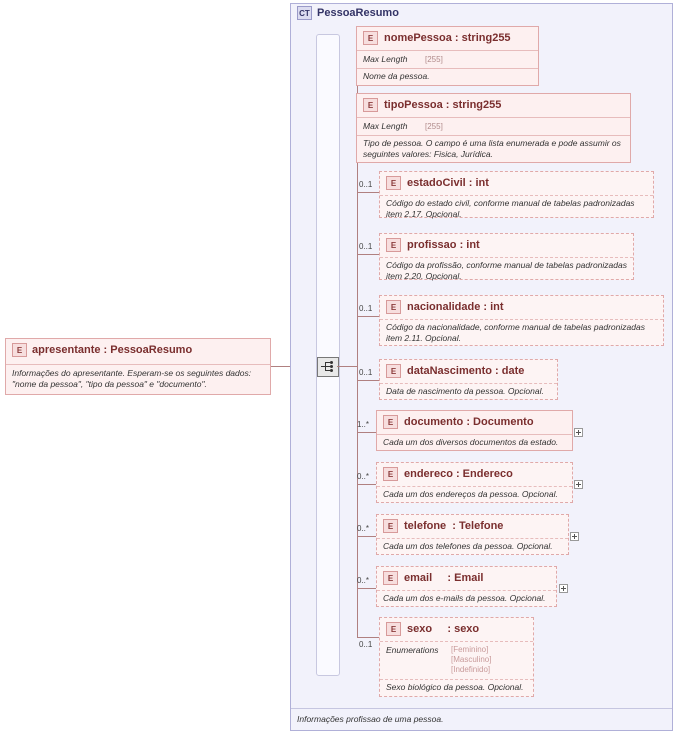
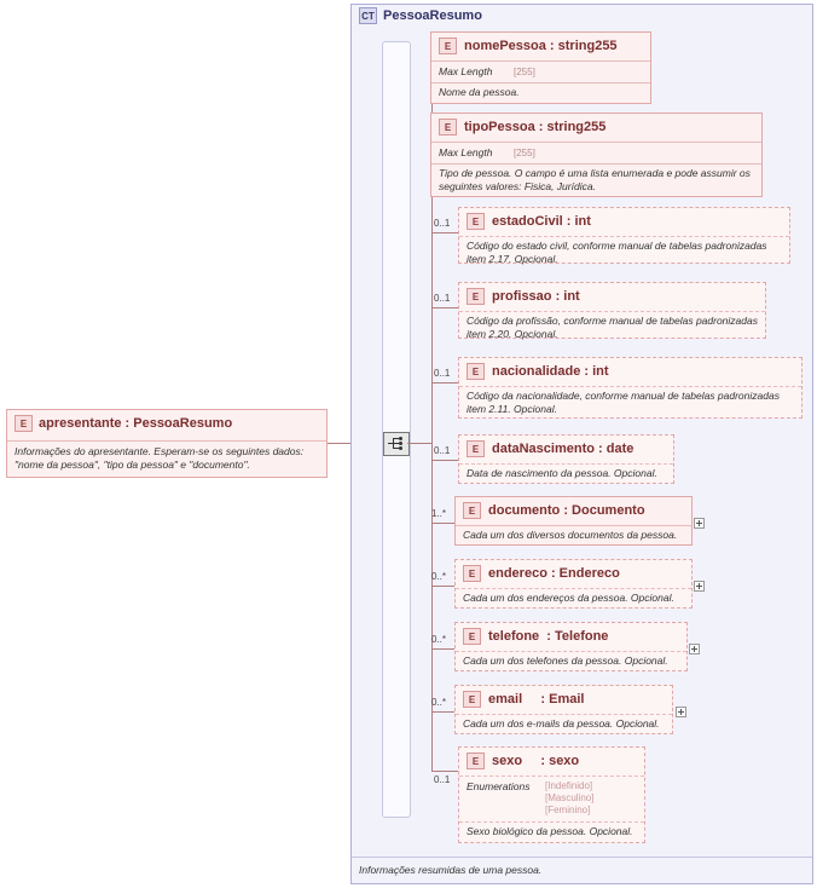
  E
  apresentante : PessoaResumo
  Informações do apresentante. Esperam-se os seguintes dados: "nome da pessoa", "tipo da pessoa" e "documento".
  CT
  PessoaResumo
- Informações profissao de uma pessoa.
+ Informações resumidas de uma pessoa.
  E
  nomePessoa : string255
  Max Length
  [255]
  Nome da pessoa.
  E
  tipoPessoa : string255
  Max Length
  [255]
  Tipo de pessoa. O campo é uma lista enumerada e pode assumir os seguintes valores: Fisica, Jurídica.
  0..1
  E
  estadoCivil : int
  Código do estado civil, conforme manual de tabelas padronizadas item 2.17. Opcional.
  0..1
  E
  profissao : int
  Código da profissão, conforme manual de tabelas padronizadas item 2.20. Opcional.
  0..1
  E
  nacionalidade : int
  Código da nacionalidade, conforme manual de tabelas padronizadas item 2.11. Opcional.
  0..1
  E
  dataNascimento : date
  Data de nascimento da pessoa. Opcional.
  1..*
  E
  documento : Documento
- Cada um dos diversos documentos da estado.
+ Cada um dos diversos documentos da pessoa.
  0..*
  E
  endereco : Endereco
  Cada um dos endereços da pessoa. Opcional.
  0..*
  E
  telefone : Telefone
  Cada um dos telefones da pessoa. Opcional.
  0..*
  E
  email : Email
  Cada um dos e-mails da pessoa. Opcional.
  0..1
  E
  sexo : sexo
  Enumerations
- [Feminino]
+ [Indefinido]
  [Masculino]
- [Indefinido]
+ [Feminino]
  Sexo biológico da pessoa. Opcional.
